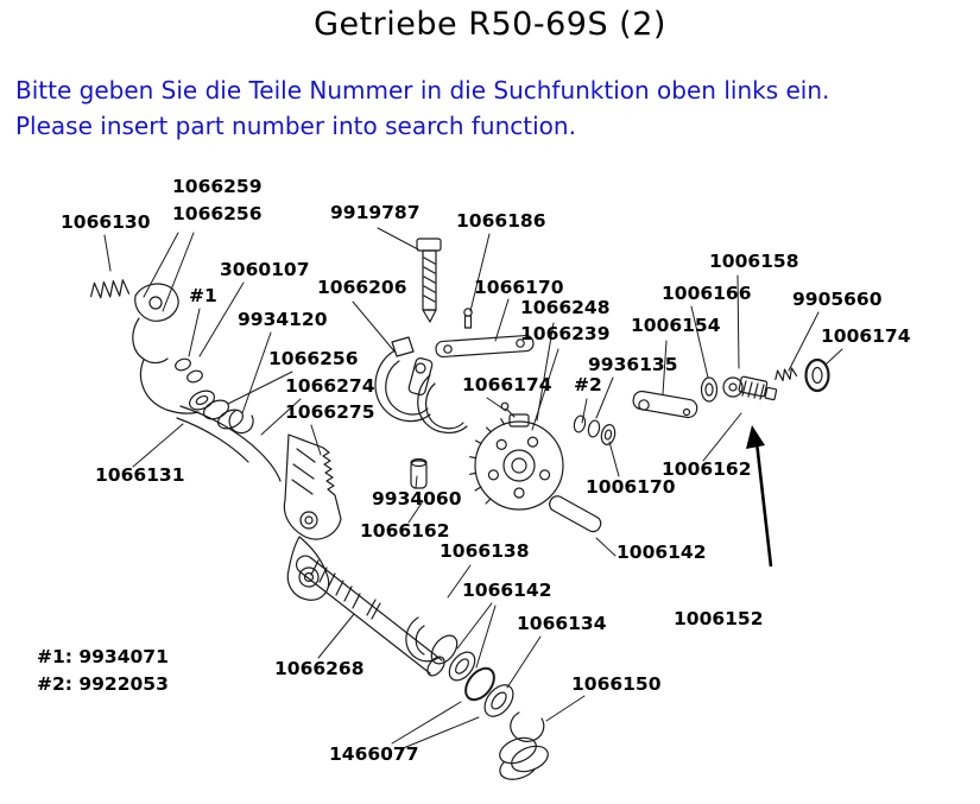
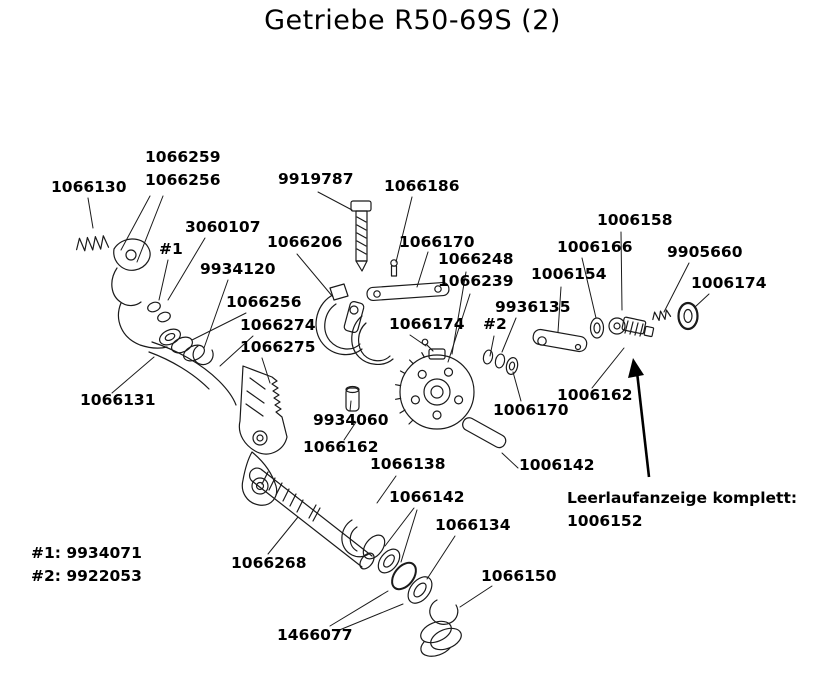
  Getriebe R50-69S (2)
- Bitte geben Sie die Teile Nummer in die Suchfunktion oben links ein.
- Please insert part number into search function.
  1066259
  1066256
  9919787
  1066186
  1066130
  3060107
  #1
  1066206
  1066170
  1006158
  1066248
  1006166
  9905660
  9934120
  1066239
  1006154
  1006174
  1066256
  9936135
  #2
  1066274
  1066174
  1066275
  1066131
  1006162
  9934060
  1006170
  1066162
  1066138
  1006142
  1066142
+ Leerlaufanzeige komplett:
  1006152
  1066134
  #1: 9934071
  #2: 9922053
  1066268
  1066150
  1466077
